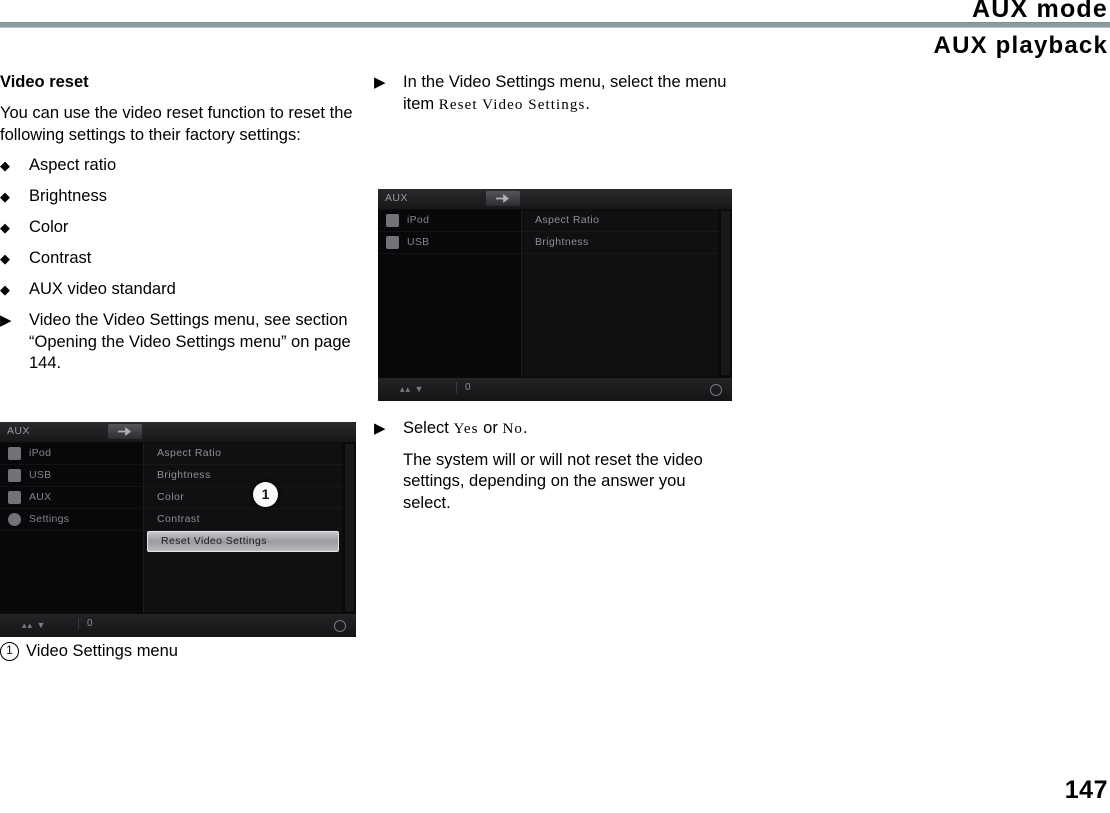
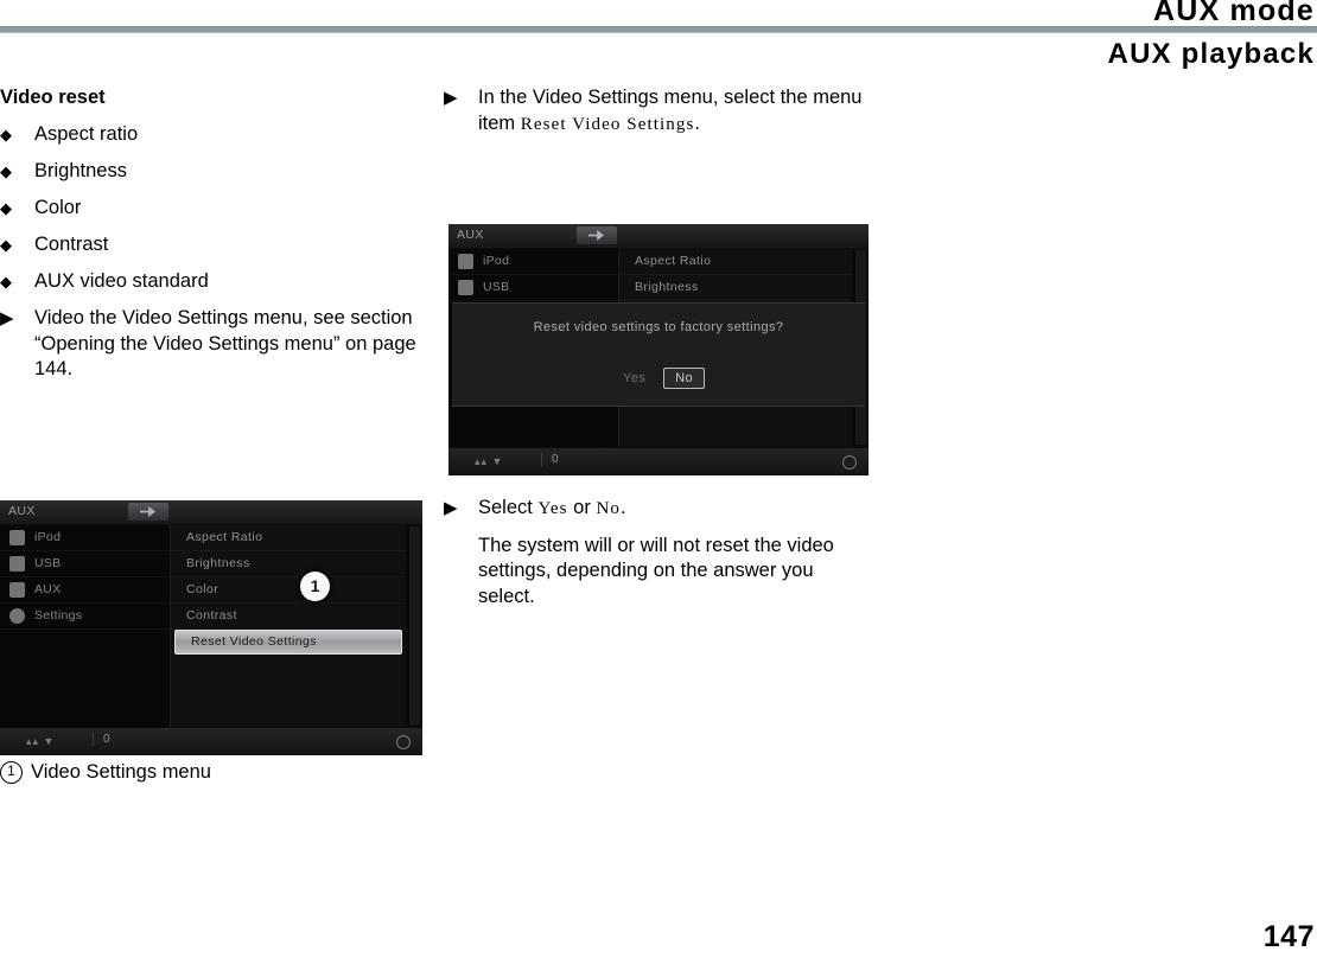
  AUX mode
  AUX playback
  Video reset
- You can use the video reset function to reset the following settings to their factory settings:
  ◆
  Aspect ratio
  ◆
  Brightness
  ◆
  Color
  ◆
  Contrast
  ◆
  AUX video standard
  ▶
  Video the Video Settings menu, see section “Opening the Video Settings menu” on page 144.
  ▶
  In the Video Settings menu, select the menu item Reset Video Settings.
  AUX
  iPod
  USB
  Aspect Ratio
  Brightness
+ Reset video settings to factory settings?
+ Yes
+ No
  ▴▴ ▼
  0
  ▶
  Select Yes or No.
  The system will or will not reset the video settings, depending on the answer you select.
  AUX
  iPod
  USB
  AUX
  Settings
  Aspect Ratio
  Brightness
  Color
  Contrast
  Reset Video Settings
  ▴▴ ▼
  0
  1
  1
  Video Settings menu
  147
